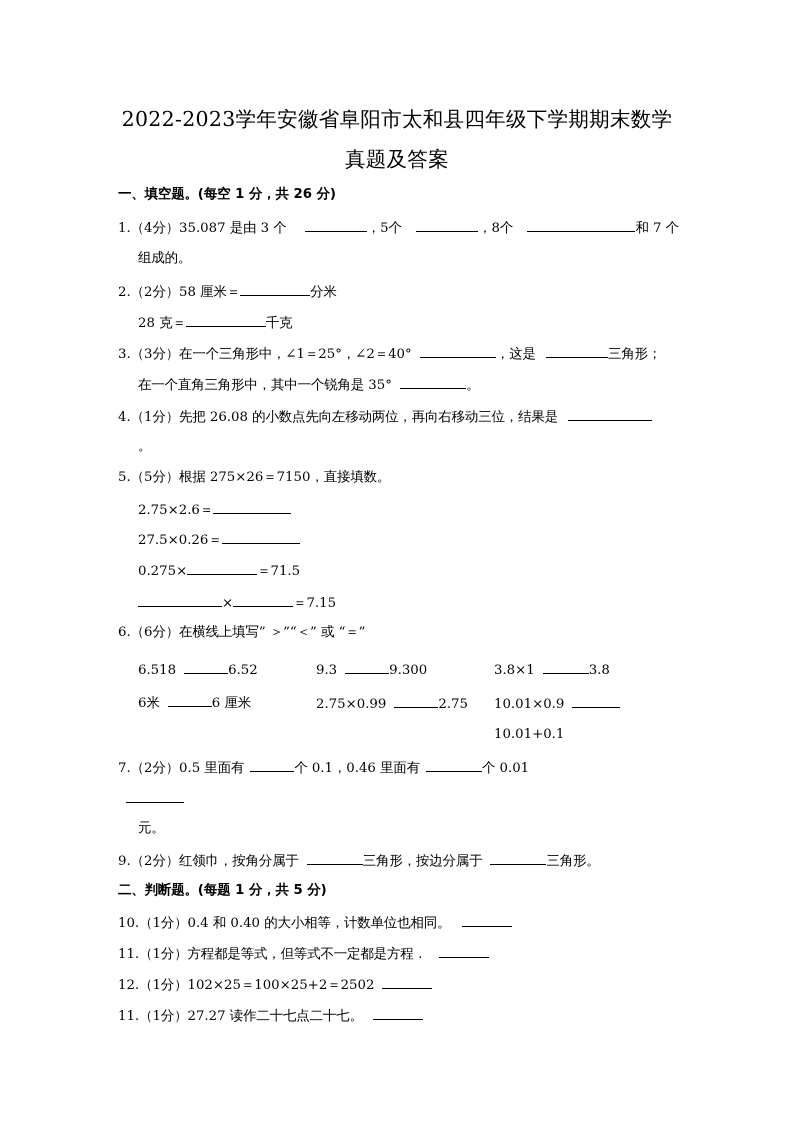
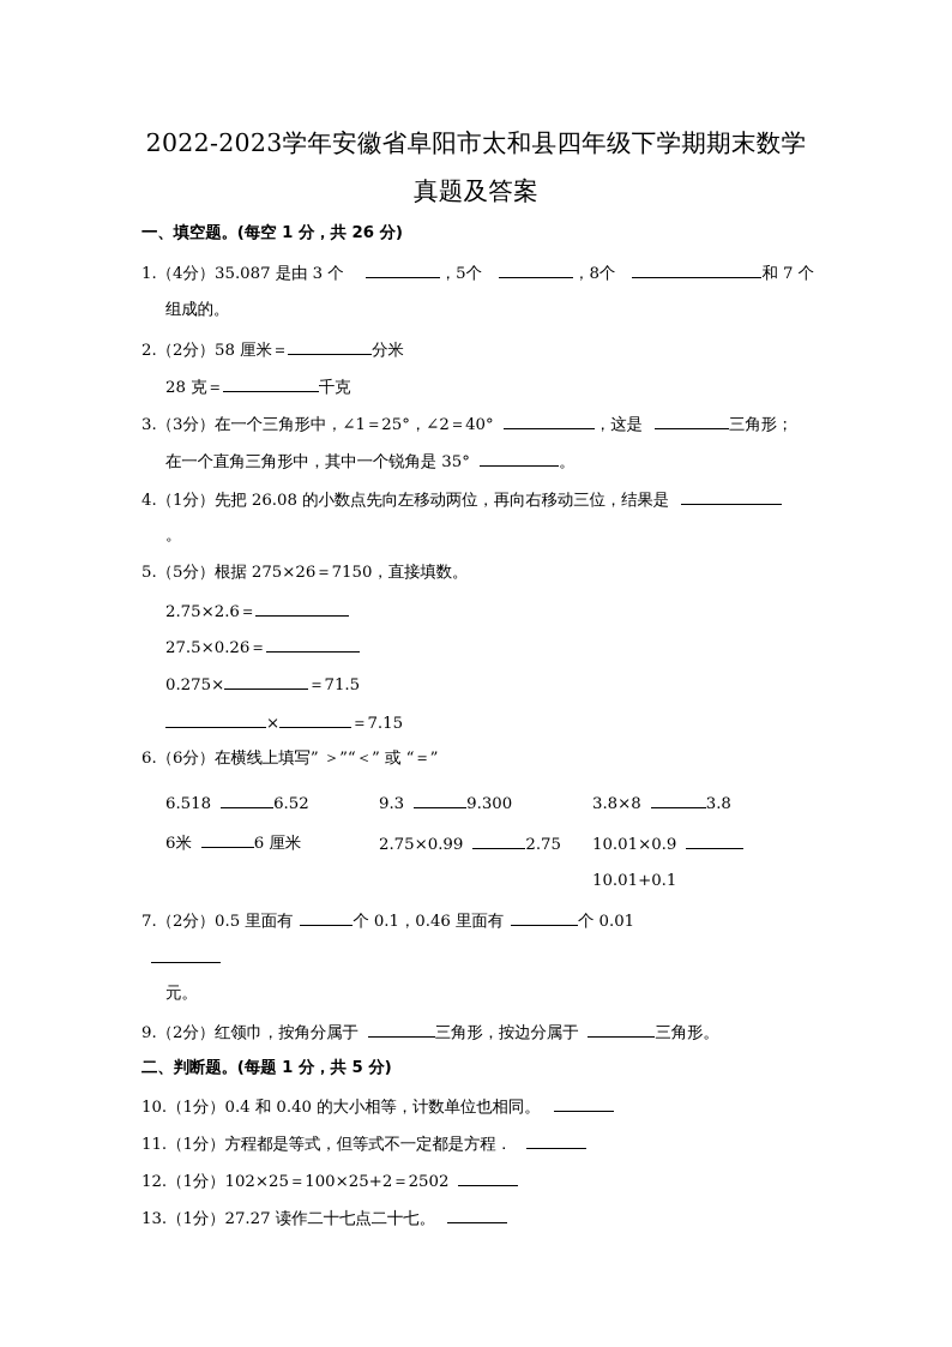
  2022-2023学年安徽省阜阳市太和县四年级下学期期末数学
  真题及答案
  一、填空题。(每空 1 分，共 26 分)
  1.（4分）35.087 是由 3 个 ，5个 ，8个 和 7 个
  组成的。
  2.（2分）58 厘米＝ 分米
  28 克＝ 千克
  3.（3分）在一个三角形中，∠1＝25°，∠2＝40° ，这是 三角形；
  在一个直角三角形中，其中一个锐角是 35° 。
  4.（1分）先把 26.08 的小数点先向左移动两位，再向右移动三位，结果是
  。
  5.（5分）根据 275×26＝7150，直接填数。
  2.75×2.6＝
  27.5×0.26＝
  0.275× ＝71.5
  × ＝7.15
  6.（6分）在横线上填写” ＞”“＜” 或 “＝”
  6.518 6.52
  9.3 9.300
- 3.8×1 3.8
+ 3.8×8 3.8
  6米 6 厘米
  2.75×0.99 2.75
  10.01×0.9
  10.01+0.1
  7.（2分）0.5 里面有 个 0.1，0.46 里面有 个 0.01
  元。
  9.（2分）红领巾，按角分属于 三角形，按边分属于 三角形。
  二、判断题。(每题 1 分，共 5 分)
  10.（1分）0.4 和 0.40 的大小相等，计数单位也相同。
  11.（1分）方程都是等式，但等式不一定都是方程．
  12.（1分）102×25＝100×25+2＝2502
- 11.（1分）27.27 读作二十七点二十七。
+ 13.（1分）27.27 读作二十七点二十七。
